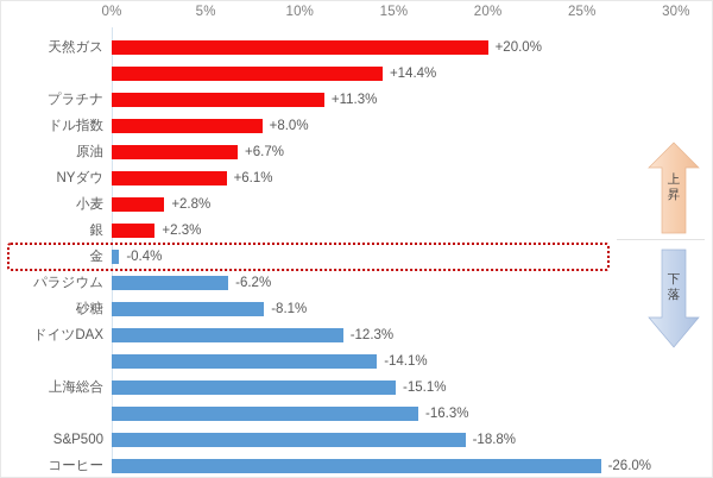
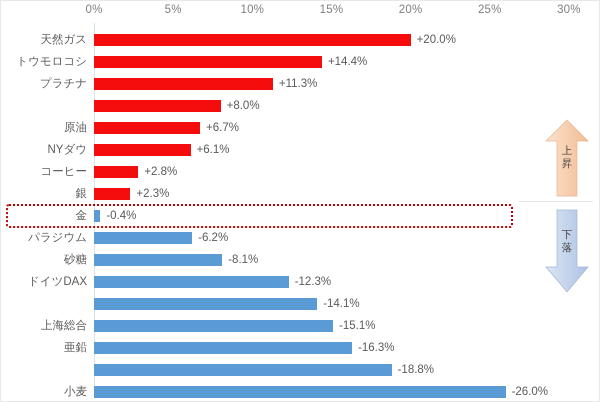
  0%
  5%
  10%
  15%
  20%
  25%
  30%
  天然ガス
  +20.0%
+ トウモロコシ
  +14.4%
  プラチナ
  +11.3%
- ドル指数
  +8.0%
  原油
  +6.7%
  NYダウ
  +6.1%
- 小麦
+ コーヒー
  +2.8%
  銀
  +2.3%
  金
  -0.4%
  パラジウム
  -6.2%
  砂糖
  -8.1%
  ドイツDAX
  -12.3%
  -14.1%
  上海総合
  -15.1%
+ 亜鉛
  -16.3%
- S&P500
  -18.8%
- コーヒー
+ 小麦
  -26.0%
  上昇
  下落
